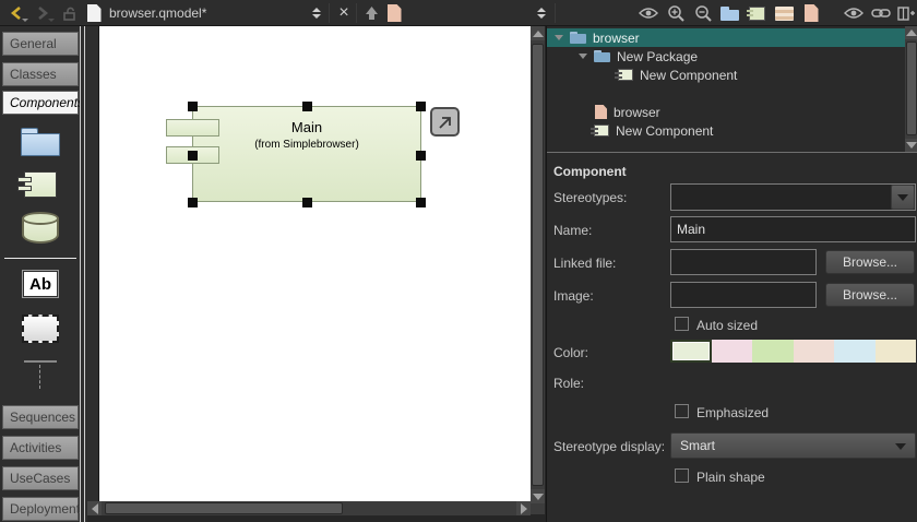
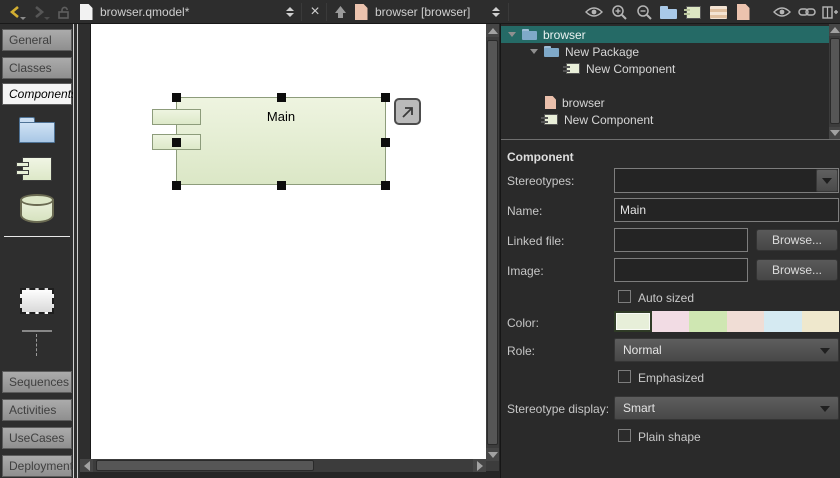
  browser.qmodel*
  ×
+ browser [browser]
  General
  Classes
  Component
- Ab
  Sequences
  Activities
  UseCases
  Deployment
  Main
- (from Simplebrowser)
  browser
  New Package
  New Component
  browser
  New Component
  Component
  Stereotypes:
  Name:
  Main
  Linked file:
  Browse...
  Image:
  Browse...
  Auto sized
  Color:
  Role:
+ Normal
  Emphasized
  Stereotype display:
  Smart
  Plain shape
